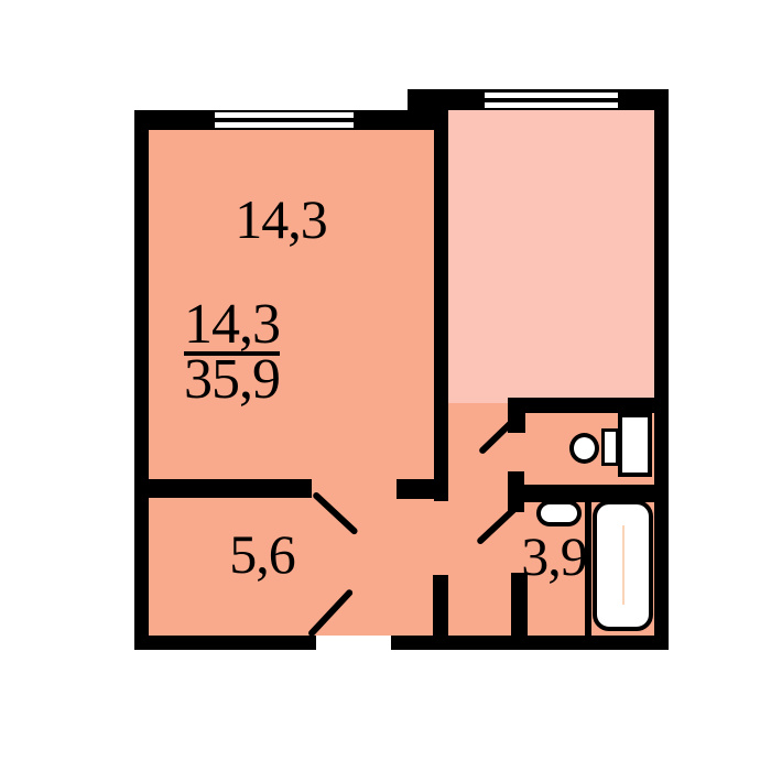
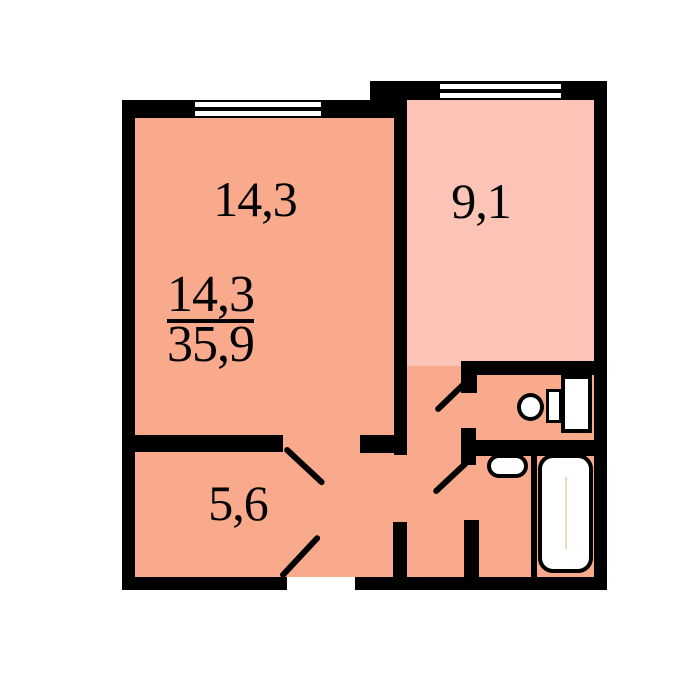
  14,3
+ 9,1
  5,6
- 3,9
  14,3
  35,9
